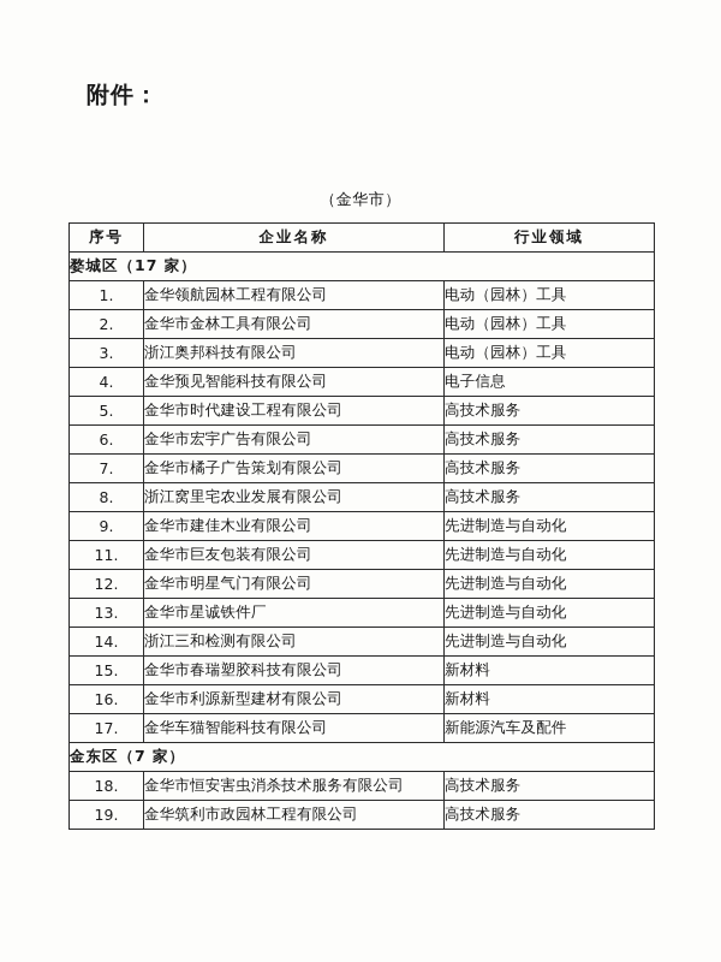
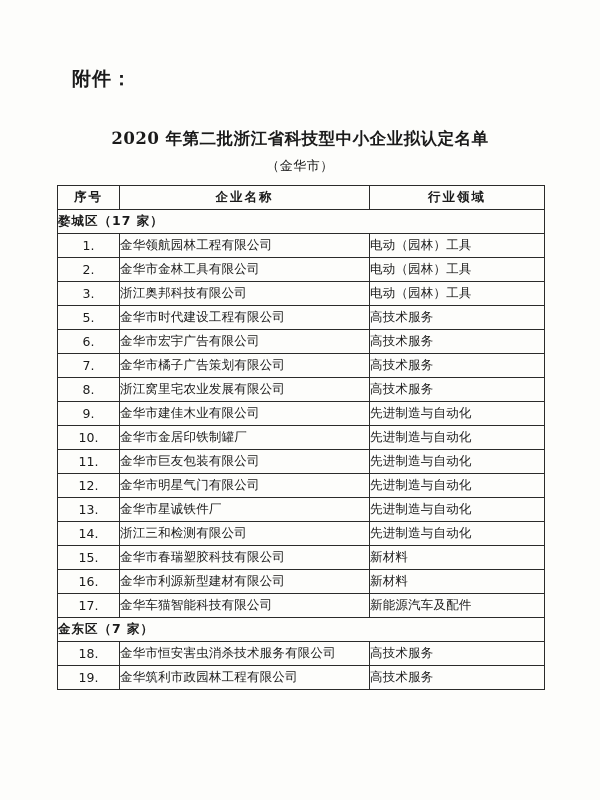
  附件：
+ 2020 年第二批浙江省科技型中小企业拟认定名单
  （金华市）
  序号	企业名称	行业领域
  婺城区（17 家）
  1.	金华领航园林工程有限公司	电动（园林）工具
  2.	金华市金林工具有限公司	电动（园林）工具
  3.	浙江奥邦科技有限公司	电动（园林）工具
- 4.	金华预见智能科技有限公司	电子信息
  5.	金华市时代建设工程有限公司	高技术服务
  6.	金华市宏宇广告有限公司	高技术服务
  7.	金华市橘子广告策划有限公司	高技术服务
  8.	浙江窝里宅农业发展有限公司	高技术服务
  9.	金华市建佳木业有限公司	先进制造与自动化
+ 10.	金华市金居印铁制罐厂	先进制造与自动化
  11.	金华市巨友包装有限公司	先进制造与自动化
  12.	金华市明星气门有限公司	先进制造与自动化
  13.	金华市星诚铁件厂	先进制造与自动化
  14.	浙江三和检测有限公司	先进制造与自动化
  15.	金华市春瑞塑胶科技有限公司	新材料
  16.	金华市利源新型建材有限公司	新材料
  17.	金华车猫智能科技有限公司	新能源汽车及配件
  金东区（7 家）
  18.	金华市恒安害虫消杀技术服务有限公司	高技术服务
  19.	金华筑利市政园林工程有限公司	高技术服务
